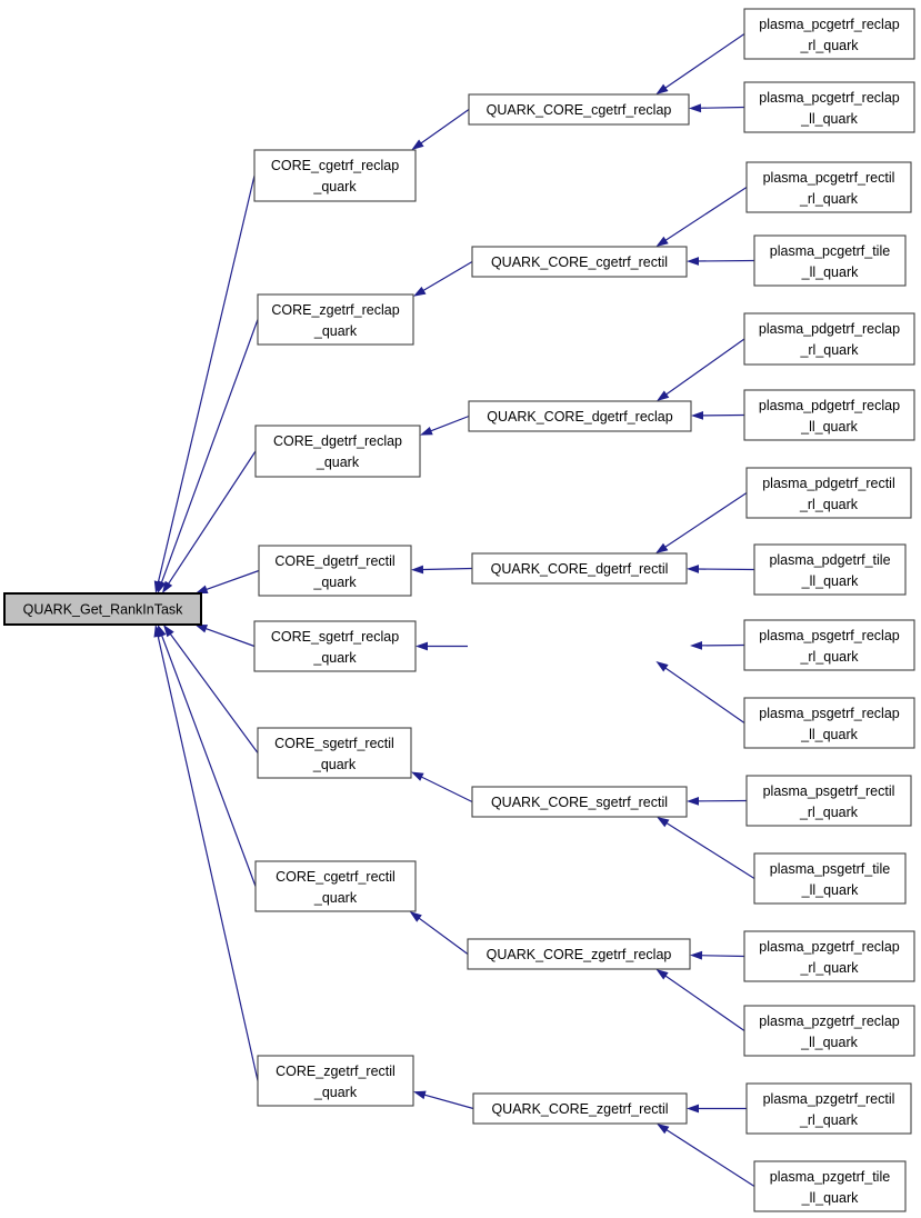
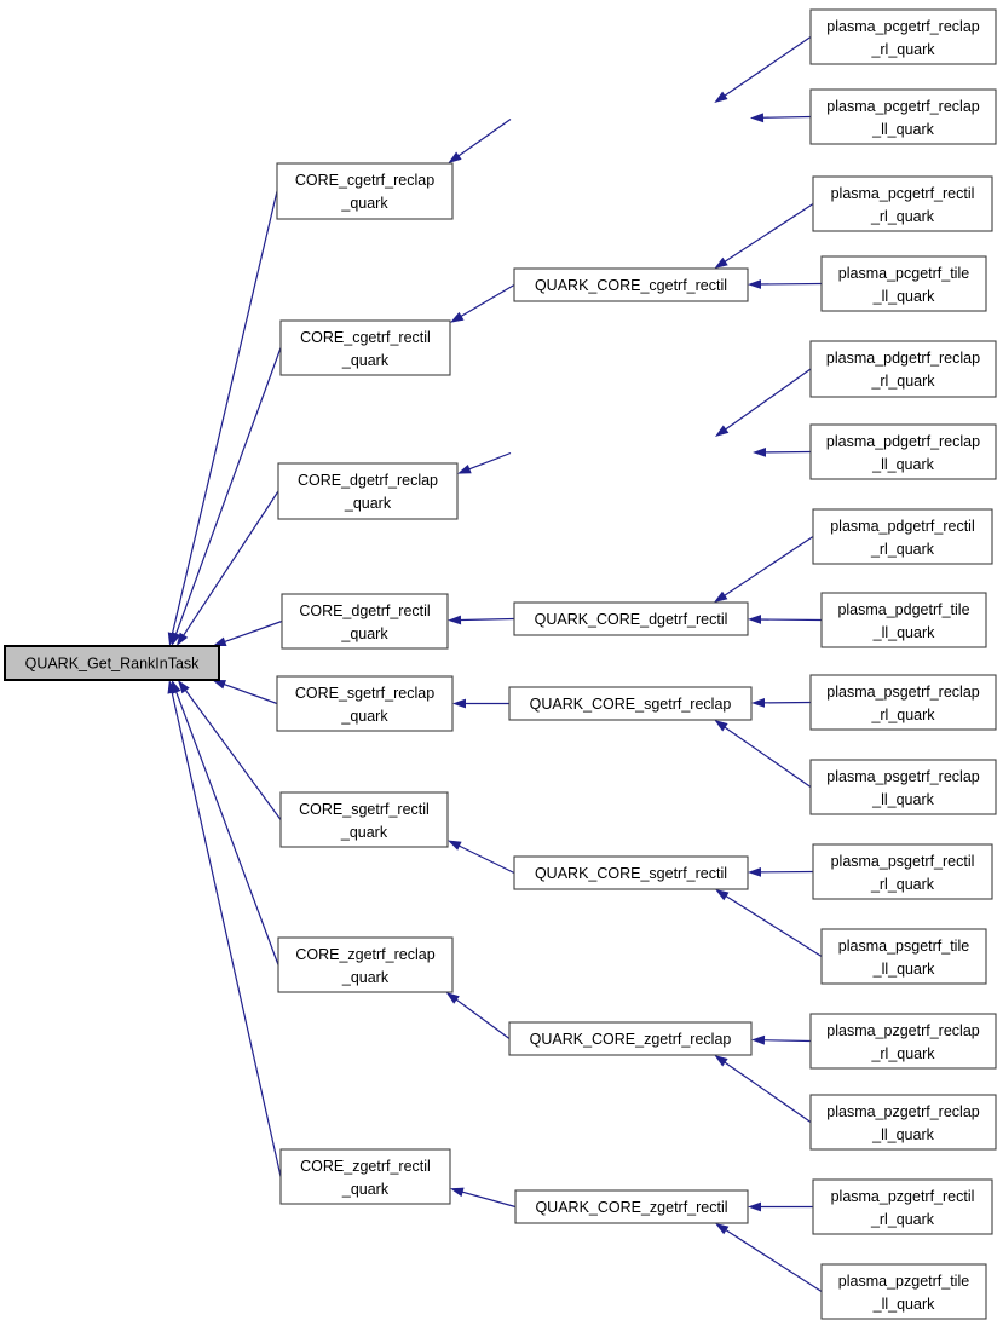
  QUARK_Get_RankInTask
  CORE_cgetrf_reclap
  _quark
- CORE_zgetrf_reclap
+ CORE_cgetrf_rectil
  _quark
  CORE_dgetrf_reclap
  _quark
  CORE_dgetrf_rectil
  _quark
  CORE_sgetrf_reclap
  _quark
  CORE_sgetrf_rectil
  _quark
- CORE_cgetrf_rectil
+ CORE_zgetrf_reclap
  _quark
  CORE_zgetrf_rectil
  _quark
- QUARK_CORE_cgetrf_reclap
  QUARK_CORE_cgetrf_rectil
- QUARK_CORE_dgetrf_reclap
  QUARK_CORE_dgetrf_rectil
+ QUARK_CORE_sgetrf_reclap
  QUARK_CORE_sgetrf_rectil
  QUARK_CORE_zgetrf_reclap
  QUARK_CORE_zgetrf_rectil
  plasma_pcgetrf_reclap
  _rl_quark
  plasma_pcgetrf_reclap
  _ll_quark
  plasma_pcgetrf_rectil
  _rl_quark
  plasma_pcgetrf_tile
  _ll_quark
  plasma_pdgetrf_reclap
  _rl_quark
  plasma_pdgetrf_reclap
  _ll_quark
  plasma_pdgetrf_rectil
  _rl_quark
  plasma_pdgetrf_tile
  _ll_quark
  plasma_psgetrf_reclap
  _rl_quark
  plasma_psgetrf_reclap
  _ll_quark
  plasma_psgetrf_rectil
  _rl_quark
  plasma_psgetrf_tile
  _ll_quark
  plasma_pzgetrf_reclap
  _rl_quark
  plasma_pzgetrf_reclap
  _ll_quark
  plasma_pzgetrf_rectil
  _rl_quark
  plasma_pzgetrf_tile
  _ll_quark
